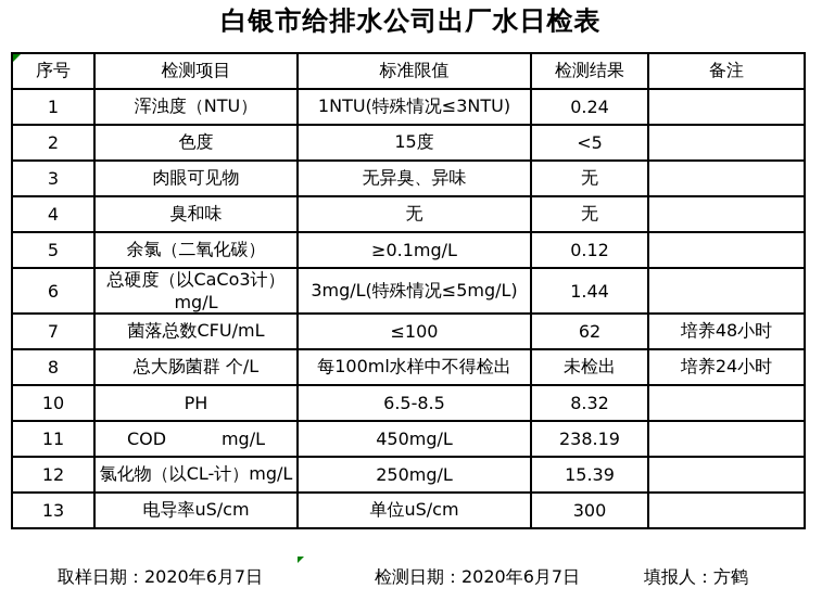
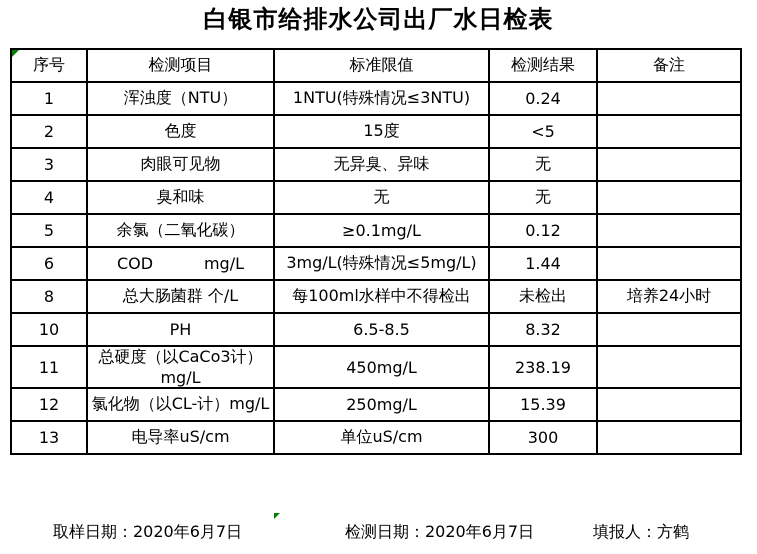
  白银市给排水公司出厂水日检表
  序号	检测项目	标准限值	检测结果	备注
  1	浑浊度（NTU）	1NTU(特殊情况≤3NTU)	0.24
  2	色度	15度	<5
  3	肉眼可见物	无异臭、异味	无
  4	臭和味	无	无
  5	余氯（二氧化碳）	≥0.1mg/L	0.12
- 6	总硬度（以CaCo3计）mg/L	3mg/L(特殊情况≤5mg/L)	1.44
+ 6	COD mg/L	3mg/L(特殊情况≤5mg/L)	1.44
- 7	菌落总数CFU/mL	≤100	62	培养48小时
  8	总大肠菌群 个/L	每100ml水样中不得检出	未检出	培养24小时
  10	PH	6.5-8.5	8.32
- 11	COD mg/L	450mg/L	238.19
+ 11	总硬度（以CaCo3计）mg/L	450mg/L	238.19
  12	氯化物（以CL-计）mg/L	250mg/L	15.39
  13	电导率uS/cm	单位uS/cm	300
  取样日期：2020年6月7日
  检测日期：2020年6月7日
  填报人：方鹤
